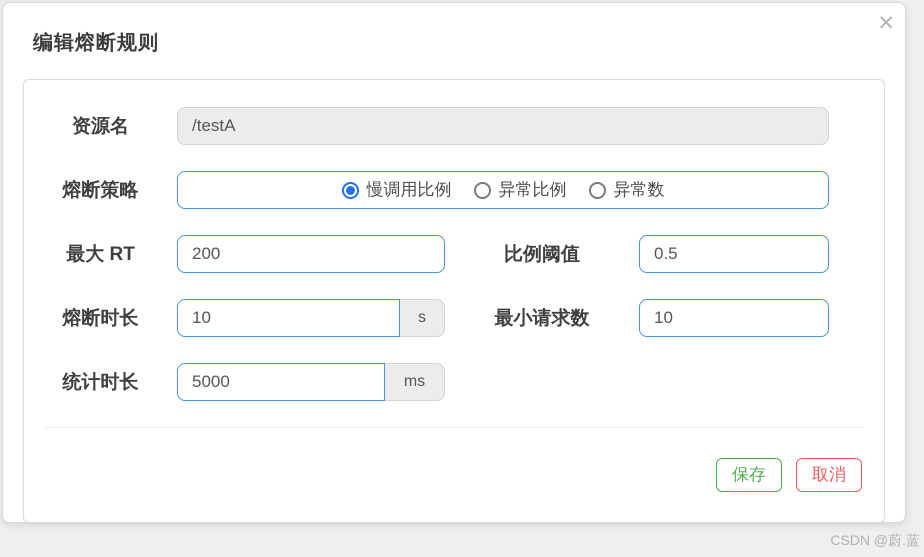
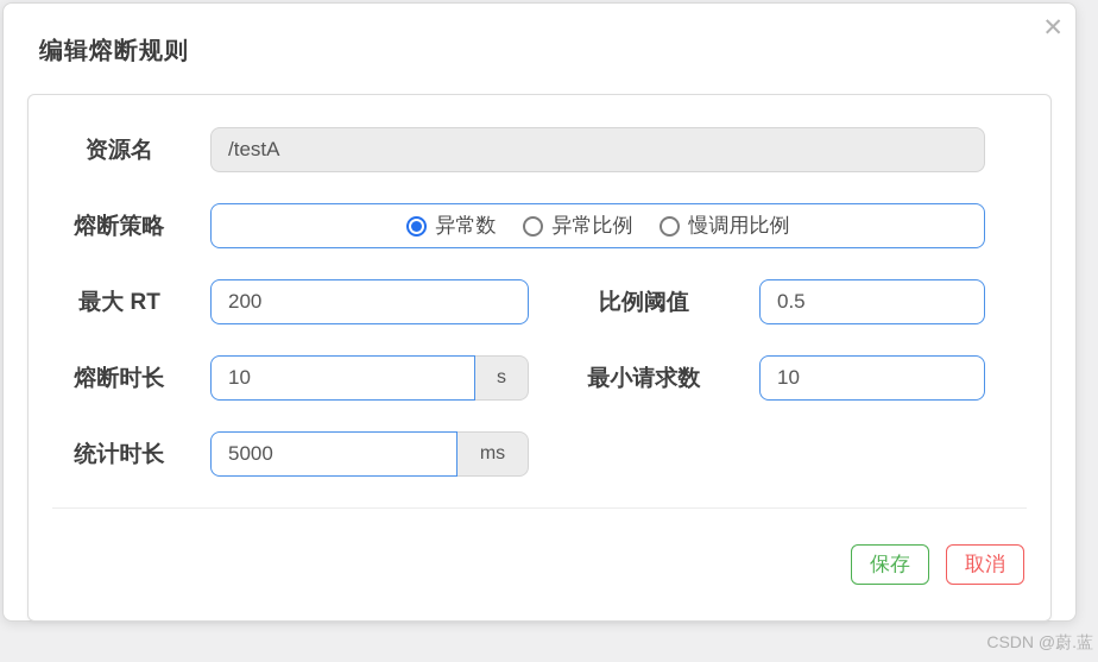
  编辑熔断规则
  ✕
  资源名
  /testA
  熔断策略
- 慢调用比例
+ 异常数
  异常比例
- 异常数
+ 慢调用比例
  最大 RT
  200
  比例阈值
  0.5
  熔断时长
  10
  s
  最小请求数
  10
  统计时长
  5000
  ms
  保存
  取消
  CSDN @蔚.蓝
